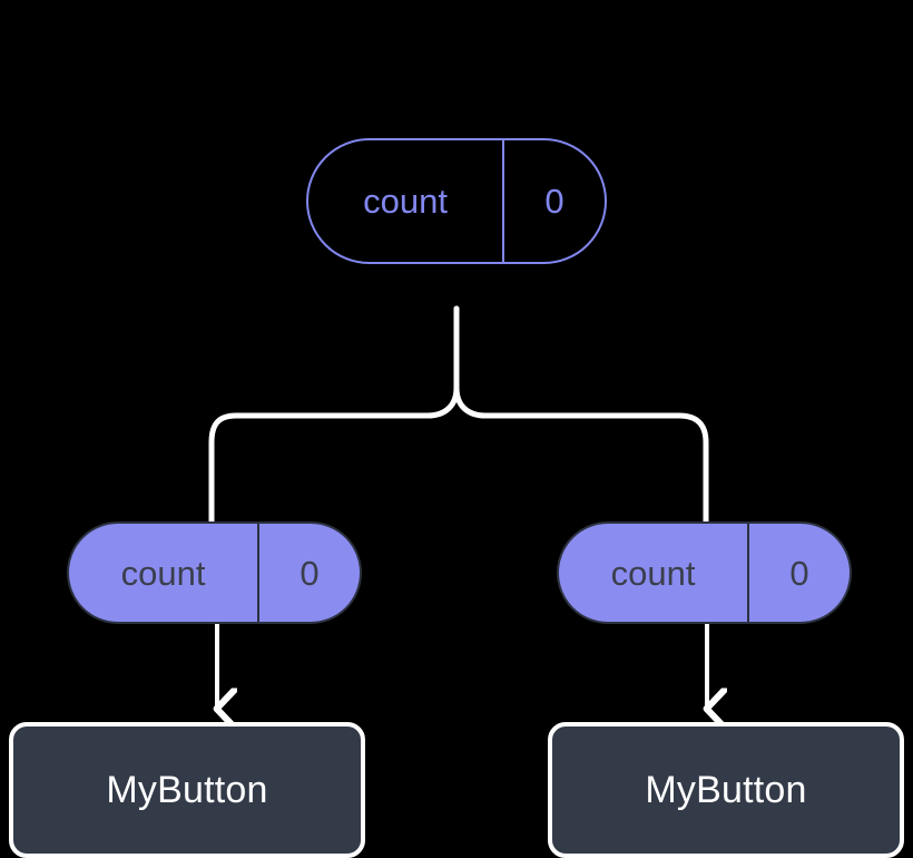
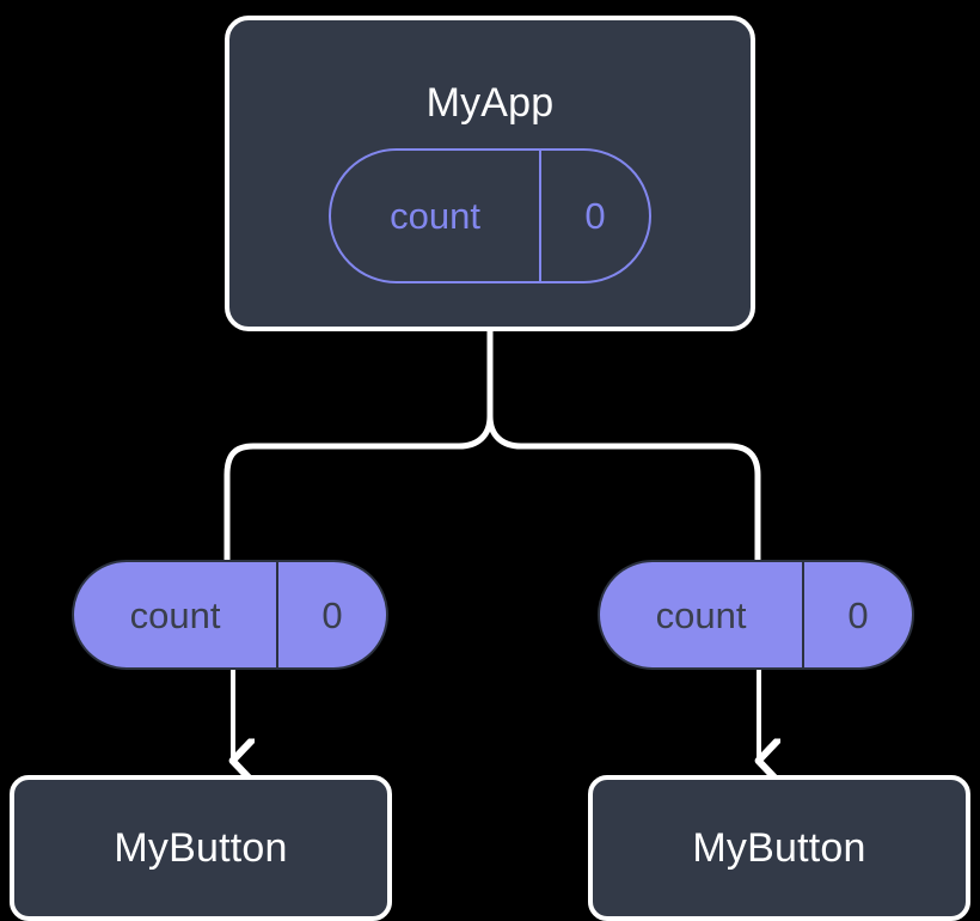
+ MyApp
  count
  0
  count
  0
  MyButton
  count
  0
  MyButton
